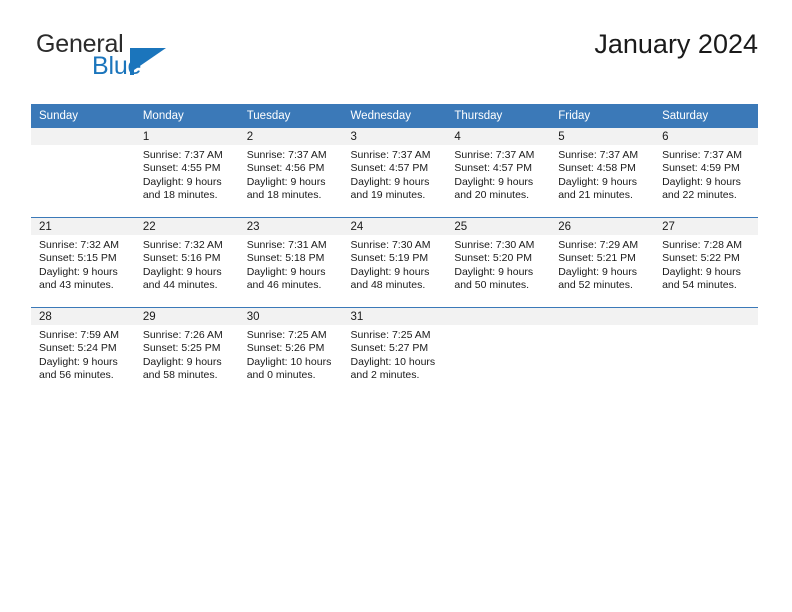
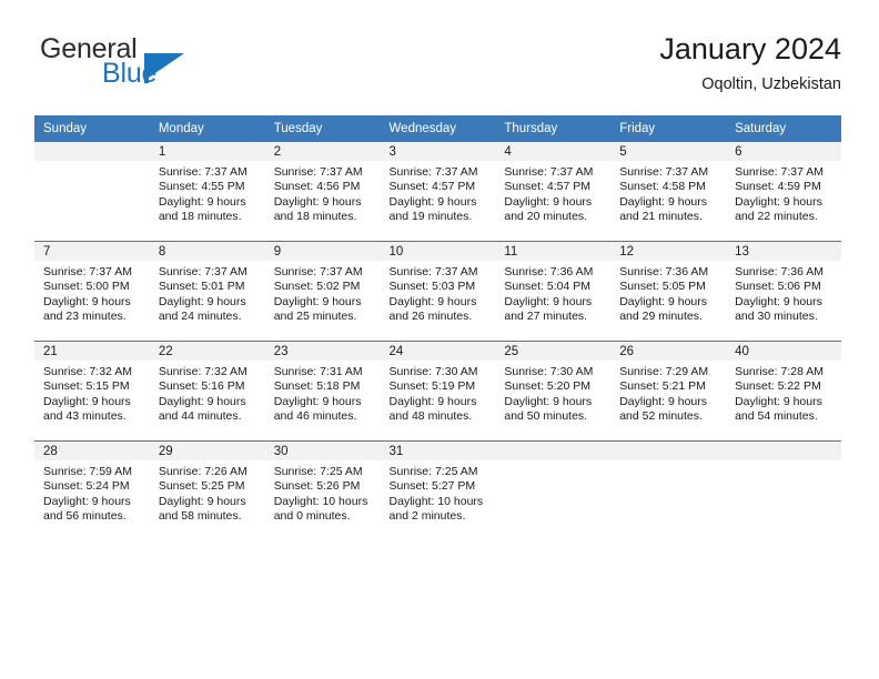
  General
  Blue
  January 2024
+ Oqoltin, Uzbekistan
  Sunday	Monday	Tuesday	Wednesday	Thursday	Friday	Saturday
  	1Sunrise: 7:37 AMSunset: 4:55 PMDaylight: 9 hours and 18 minutes.	2Sunrise: 7:37 AMSunset: 4:56 PMDaylight: 9 hours and 18 minutes.	3Sunrise: 7:37 AMSunset: 4:57 PMDaylight: 9 hours and 19 minutes.	4Sunrise: 7:37 AMSunset: 4:57 PMDaylight: 9 hours and 20 minutes.	5Sunrise: 7:37 AMSunset: 4:58 PMDaylight: 9 hours and 21 minutes.	6Sunrise: 7:37 AMSunset: 4:59 PMDaylight: 9 hours and 22 minutes.
+ 7Sunrise: 7:37 AMSunset: 5:00 PMDaylight: 9 hours and 23 minutes.	8Sunrise: 7:37 AMSunset: 5:01 PMDaylight: 9 hours and 24 minutes.	9Sunrise: 7:37 AMSunset: 5:02 PMDaylight: 9 hours and 25 minutes.	10Sunrise: 7:37 AMSunset: 5:03 PMDaylight: 9 hours and 26 minutes.	11Sunrise: 7:36 AMSunset: 5:04 PMDaylight: 9 hours and 27 minutes.	12Sunrise: 7:36 AMSunset: 5:05 PMDaylight: 9 hours and 29 minutes.	13Sunrise: 7:36 AMSunset: 5:06 PMDaylight: 9 hours and 30 minutes.
- 21Sunrise: 7:32 AMSunset: 5:15 PMDaylight: 9 hours and 43 minutes.	22Sunrise: 7:32 AMSunset: 5:16 PMDaylight: 9 hours and 44 minutes.	23Sunrise: 7:31 AMSunset: 5:18 PMDaylight: 9 hours and 46 minutes.	24Sunrise: 7:30 AMSunset: 5:19 PMDaylight: 9 hours and 48 minutes.	25Sunrise: 7:30 AMSunset: 5:20 PMDaylight: 9 hours and 50 minutes.	26Sunrise: 7:29 AMSunset: 5:21 PMDaylight: 9 hours and 52 minutes.	27Sunrise: 7:28 AMSunset: 5:22 PMDaylight: 9 hours and 54 minutes.
+ 21Sunrise: 7:32 AMSunset: 5:15 PMDaylight: 9 hours and 43 minutes.	22Sunrise: 7:32 AMSunset: 5:16 PMDaylight: 9 hours and 44 minutes.	23Sunrise: 7:31 AMSunset: 5:18 PMDaylight: 9 hours and 46 minutes.	24Sunrise: 7:30 AMSunset: 5:19 PMDaylight: 9 hours and 48 minutes.	25Sunrise: 7:30 AMSunset: 5:20 PMDaylight: 9 hours and 50 minutes.	26Sunrise: 7:29 AMSunset: 5:21 PMDaylight: 9 hours and 52 minutes.	40Sunrise: 7:28 AMSunset: 5:22 PMDaylight: 9 hours and 54 minutes.
  28Sunrise: 7:59 AMSunset: 5:24 PMDaylight: 9 hours and 56 minutes.	29Sunrise: 7:26 AMSunset: 5:25 PMDaylight: 9 hours and 58 minutes.	30Sunrise: 7:25 AMSunset: 5:26 PMDaylight: 10 hours and 0 minutes.	31Sunrise: 7:25 AMSunset: 5:27 PMDaylight: 10 hours and 2 minutes.
